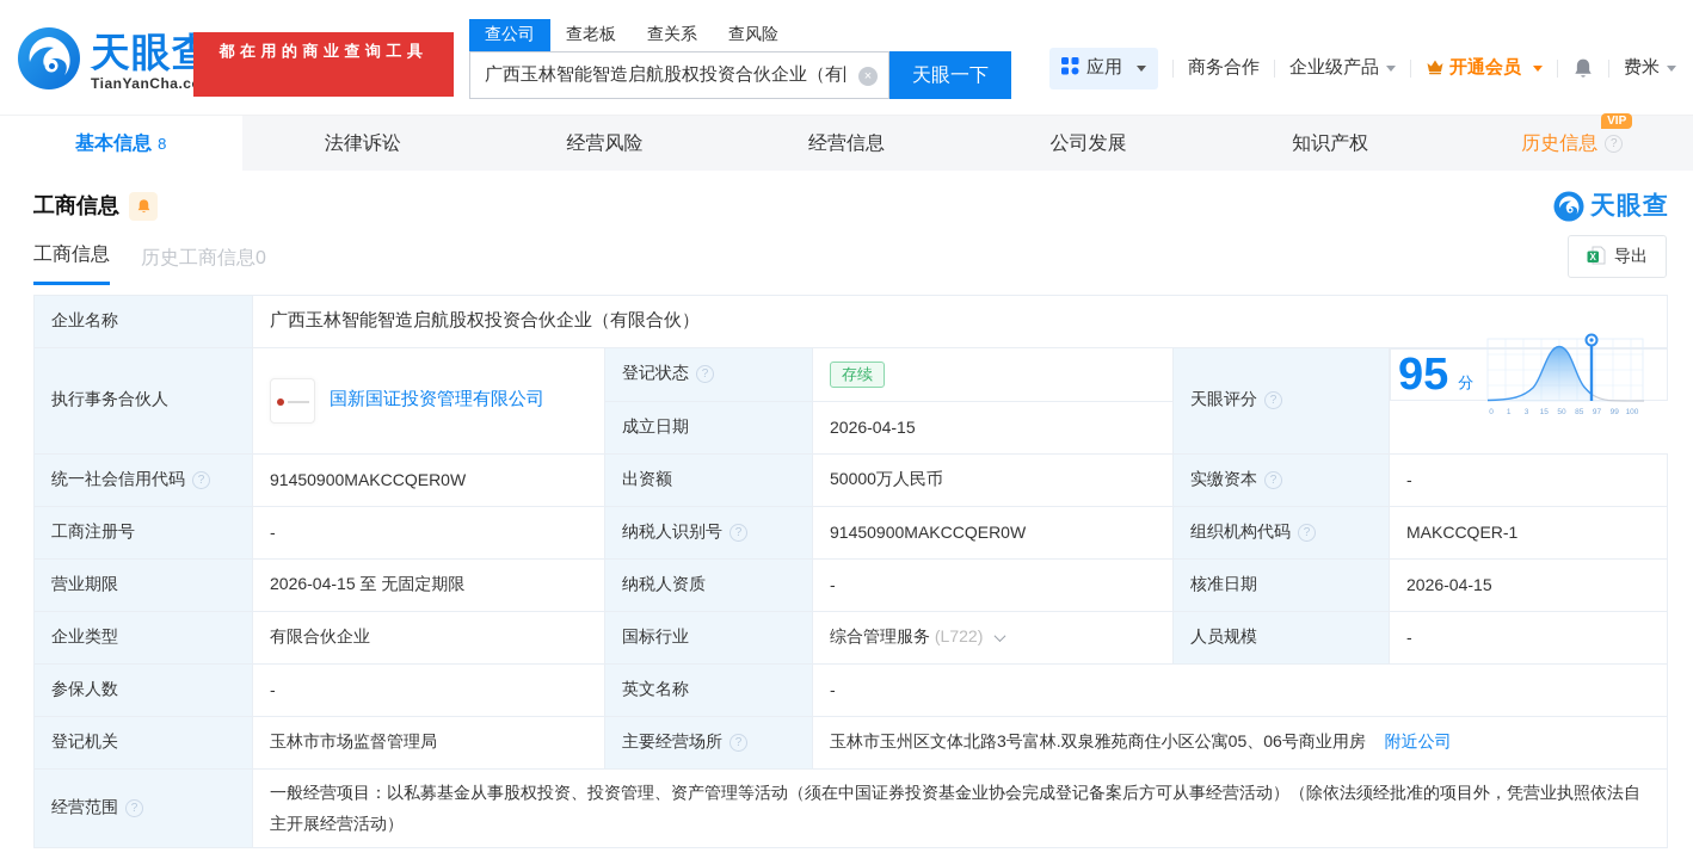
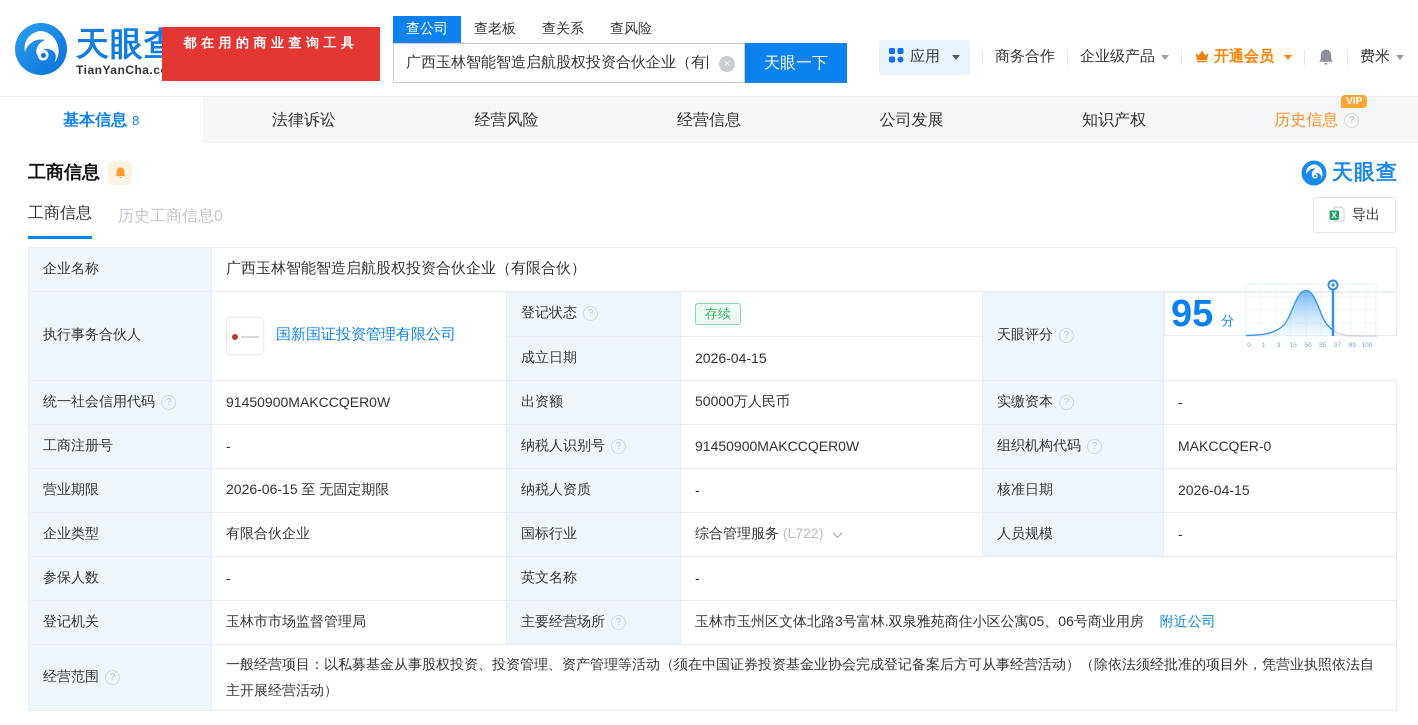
  天眼查
  TianYanCha.c
  都在用的商业查询工具
  查公司
  查老板
  查关系
  查风险
  广西玉林智能智造启航股权投资合伙企业（有
  ×
  天眼一下
  应用
  商务合作
  企业级产品
  开通会员
  费米
  基本信息
  8
  法律诉讼
  经营风险
  经营信息
  公司发展
  知识产权
  历史信息
  ?
  VIP
  工商信息
  天眼查
  工商信息
  历史工商信息0
  X
  导出
  企业名称	广西玉林智能智造启航股权投资合伙企业（有限合伙）
  成立日期	2026-04-15
  统一社会信用代码 ?	91450900MAKCCQER0W	出资额	50000万人民币	实缴资本 ?	-
- 工商注册号	-	纳税人识别号 ?	91450900MAKCCQER0W	组织机构代码 ?	MAKCCQER-1
+ 工商注册号	-	纳税人识别号 ?	91450900MAKCCQER0W	组织机构代码 ?	MAKCCQER-0
- 营业期限	2026-04-15 至 无固定期限	纳税人资质	-	核准日期	2026-04-15
+ 营业期限	2026-06-15 至 无固定期限	纳税人资质	-	核准日期	2026-04-15
  企业类型	有限合伙企业	国标行业	综合管理服务 (L722)	人员规模	-
  参保人数	-	英文名称	-
  登记机关	玉林市市场监督管理局	主要经营场所 ?	玉林市玉州区文体北路3号富林.双泉雅苑商住小区公寓05、06号商业用房 附近公司
  经营范围 ?	一般经营项目：以私募基金从事股权投资、投资管理、资产管理等活动（须在中国证券投资基金业协会完成登记备案后方可从事经营活动）（除依法须经批准的项目外，凭营业执照依法自主开展经营活动）
